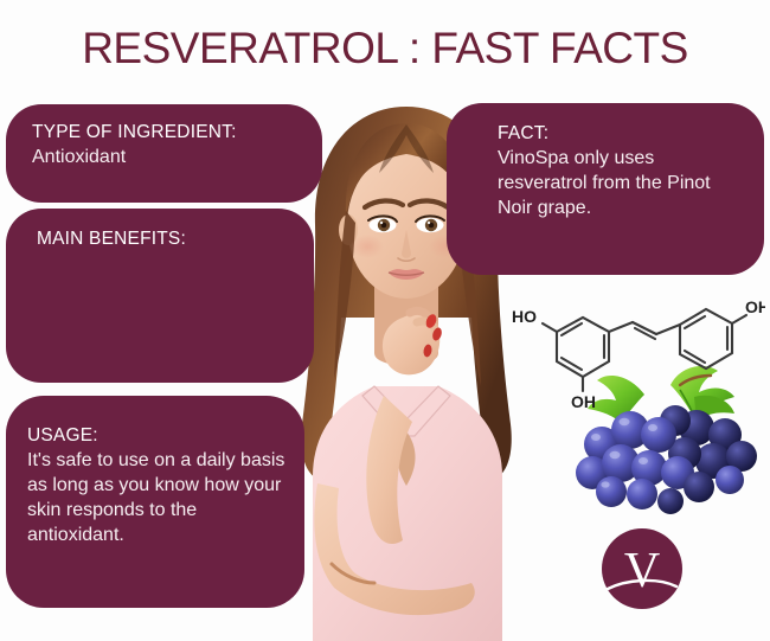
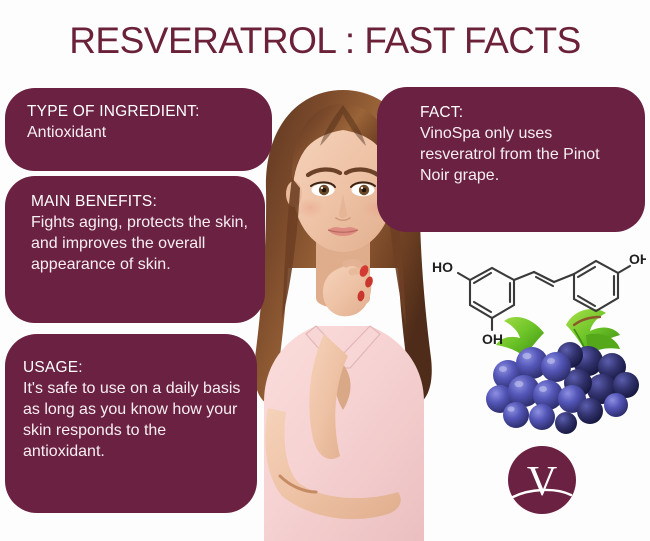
  RESVERATROL : FAST FACTS
  TYPE OF INGREDIENT:
  Antioxidant
  MAIN BENEFITS:
+ Fights aging, protects the skin, and improves the overall appearance of skin.
  USAGE:
  It's safe to use on a daily basis as long as you know how your skin responds to the antioxidant.
  FACT:
  VinoSpa only uses resveratrol from the Pinot Noir grape.
  HO
  OH
  OH
  V
